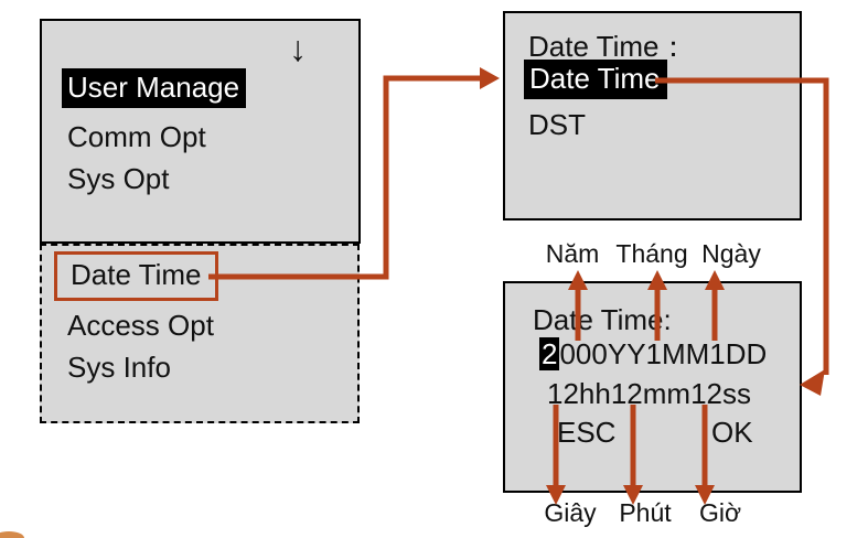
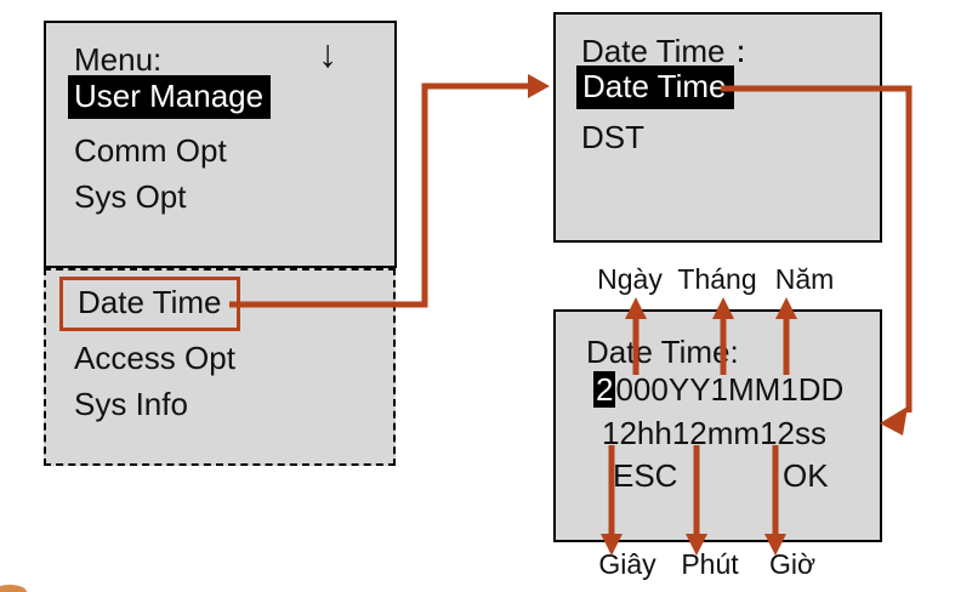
+ Menu:
  ↓
  User Manage
  Comm Opt
  Sys Opt
  Date Time
  Access Opt
  Sys Info
  Date Time：
  Date Time
  DST
  Date Tim:
  2000YY1MM1DD
  12hh12mm12ss
  ESC
  OK
- Năm
+ Ngày
  Tháng
- Ngày
+ Năm
  Giây
  Phút
  Giờ
